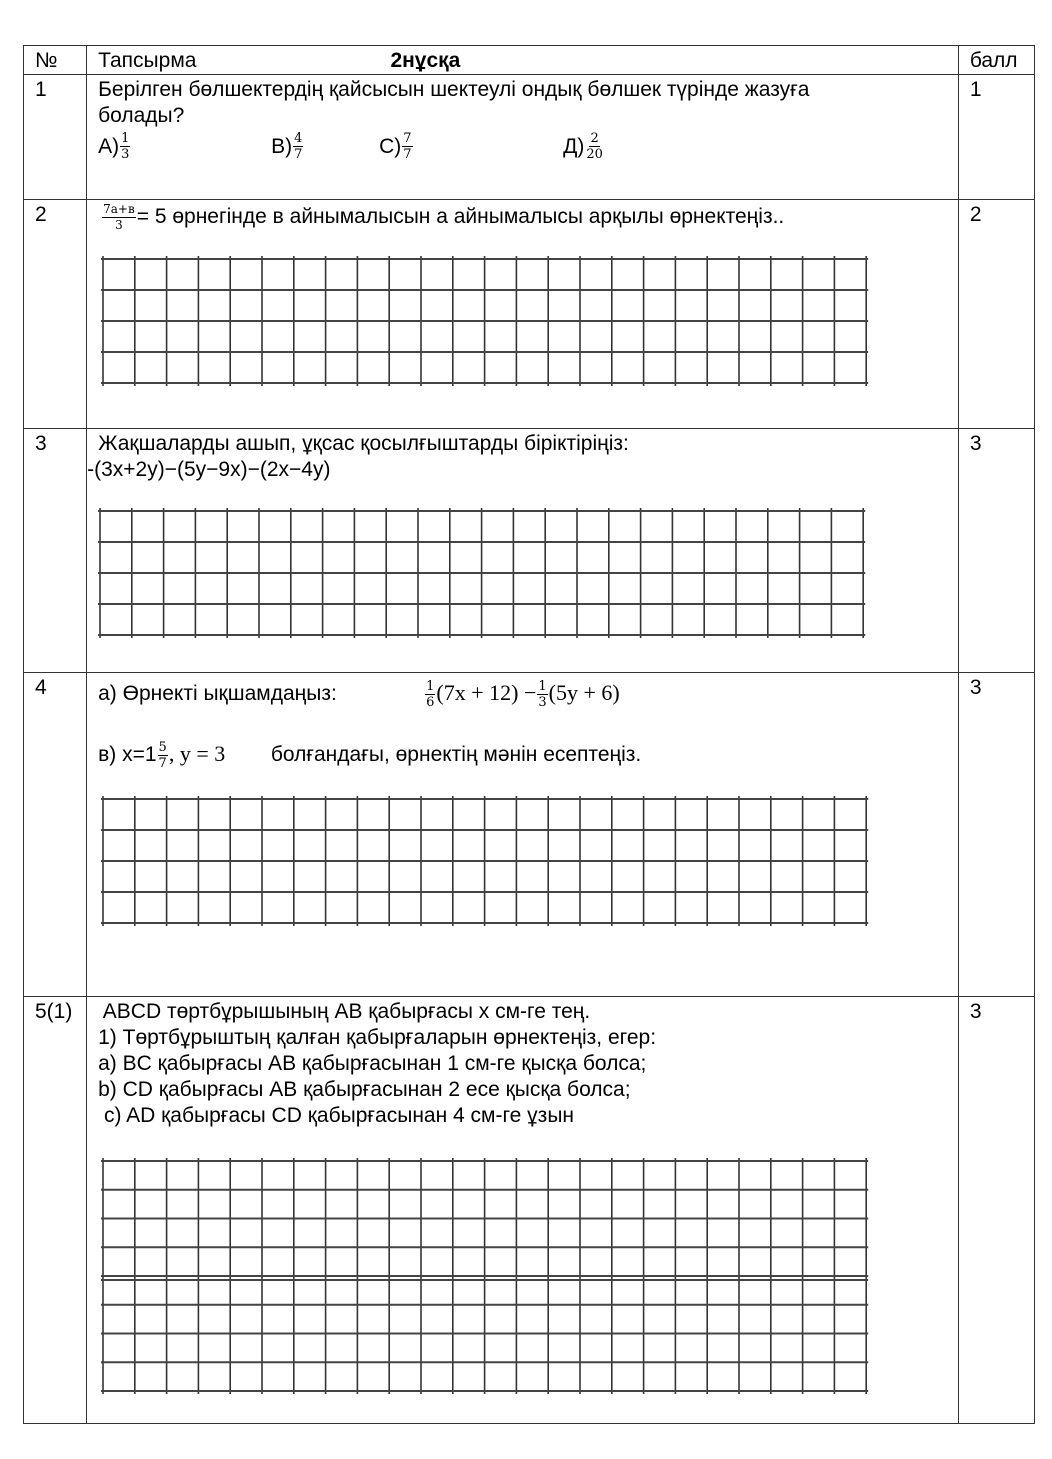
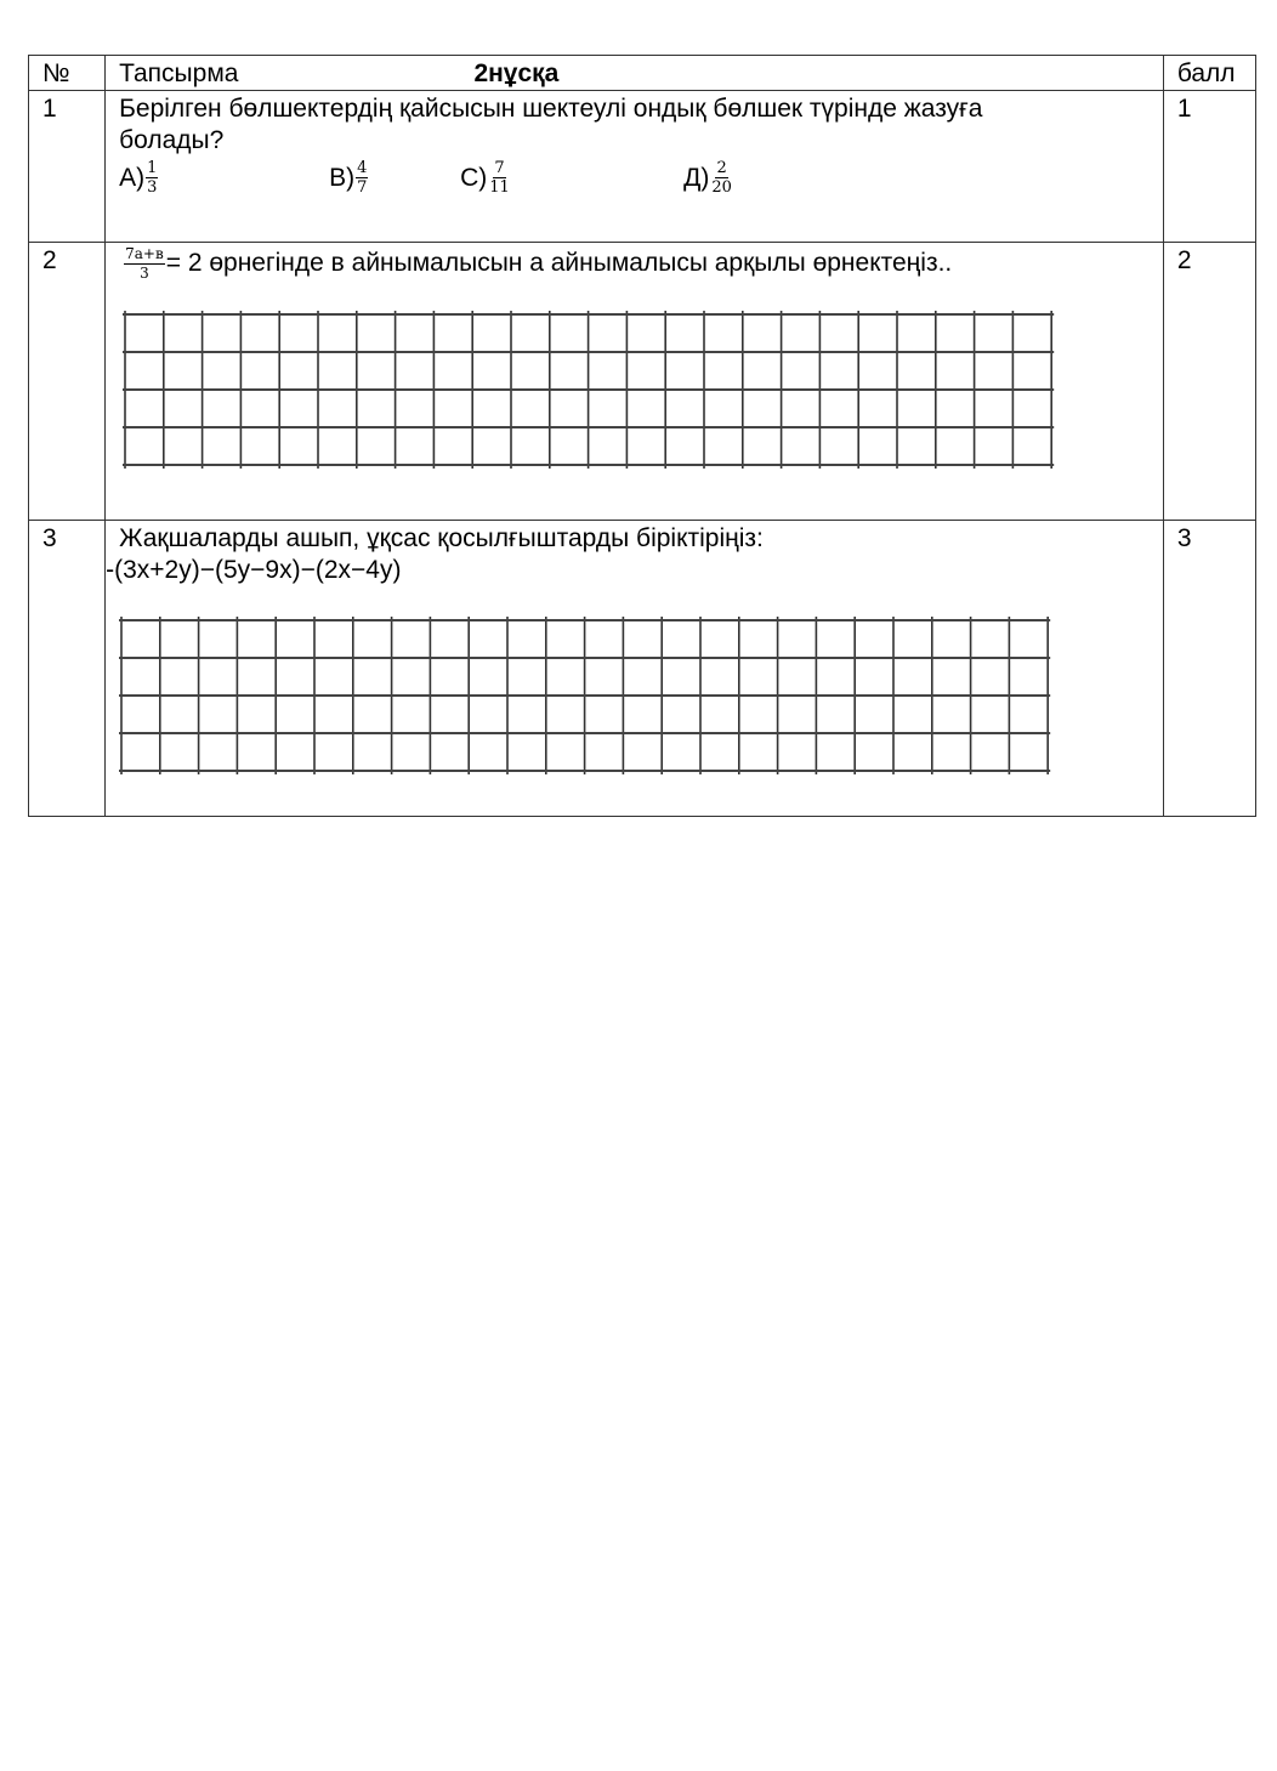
  №	Тапсырма 2нұсқа	балл
- 1	Берілген бөлшектердің қайсысын шектеулі ондық бөлшек түрінде жазуға болады? A) 13 B) 47 C) 77 Д) 220	1
+ 1	Берілген бөлшектердің қайсысын шектеулі ондық бөлшек түрінде жазуға болады? A) 13 B) 47 C) 711 Д) 220	1
- 2	7a+в3= 5 өрнегінде в айнымалысын а айнымалысы арқылы өрнектеңіз..	2
+ 2	7a+в3= 2 өрнегінде в айнымалысын а айнымалысы арқылы өрнектеңіз..	2
  3	Жақшаларды ашып, ұқсас қосылғыштарды біріктіріңіз: -(3x+2y)−(5y−9x)−(2x−4y)	3
- 4	а) Өрнекті ықшамдаңыз: 16(7x + 12) − 13(5y + 6) в) x=1 57, y = 3 болғандағы, өрнектің мәнін есептеңіз.	3
- 5(1)	ABCD төртбұрышының AB қабырғасы x см-ге тең. 1) Төртбұрыштың қалған қабырғаларын өрнектеңіз, егер: a) BC қабырғасы AB қабырғасынан 1 см-ге қысқа болса; b) CD қабырғасы AB қабырғасынан 2 есе қысқа болса; c) AD қабырғасы CD қабырғасынан 4 см-ге ұзын	3
